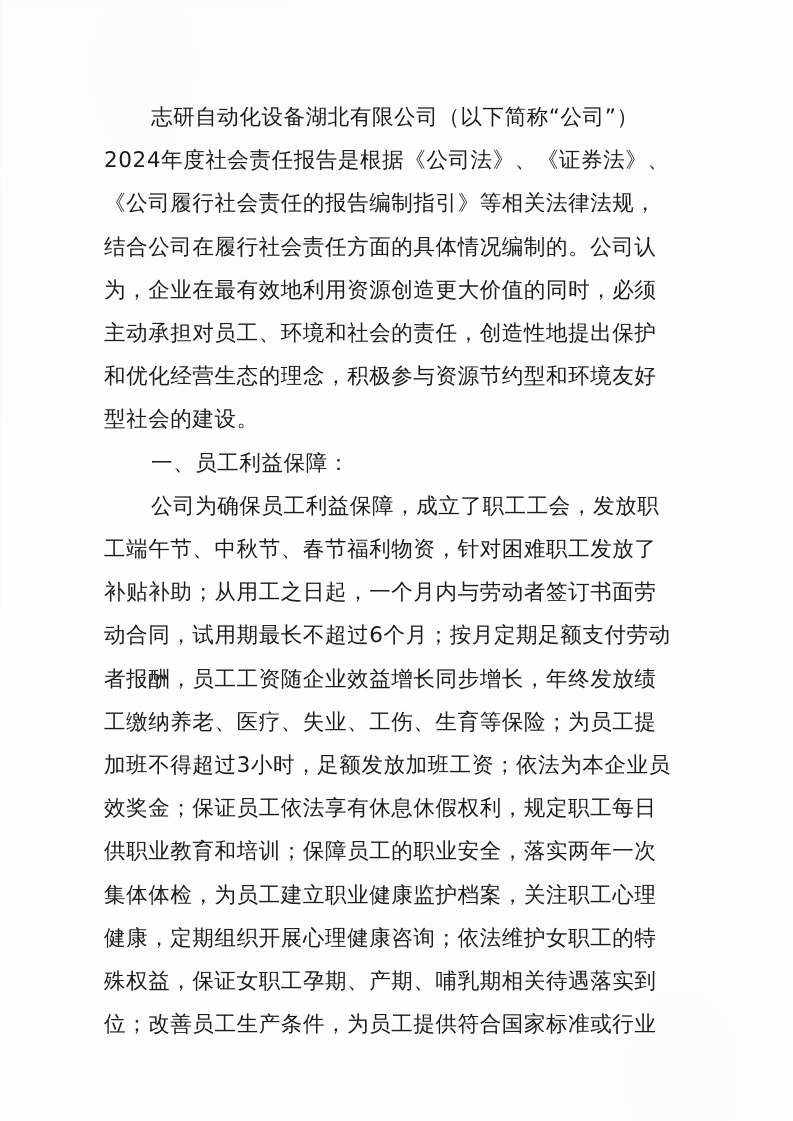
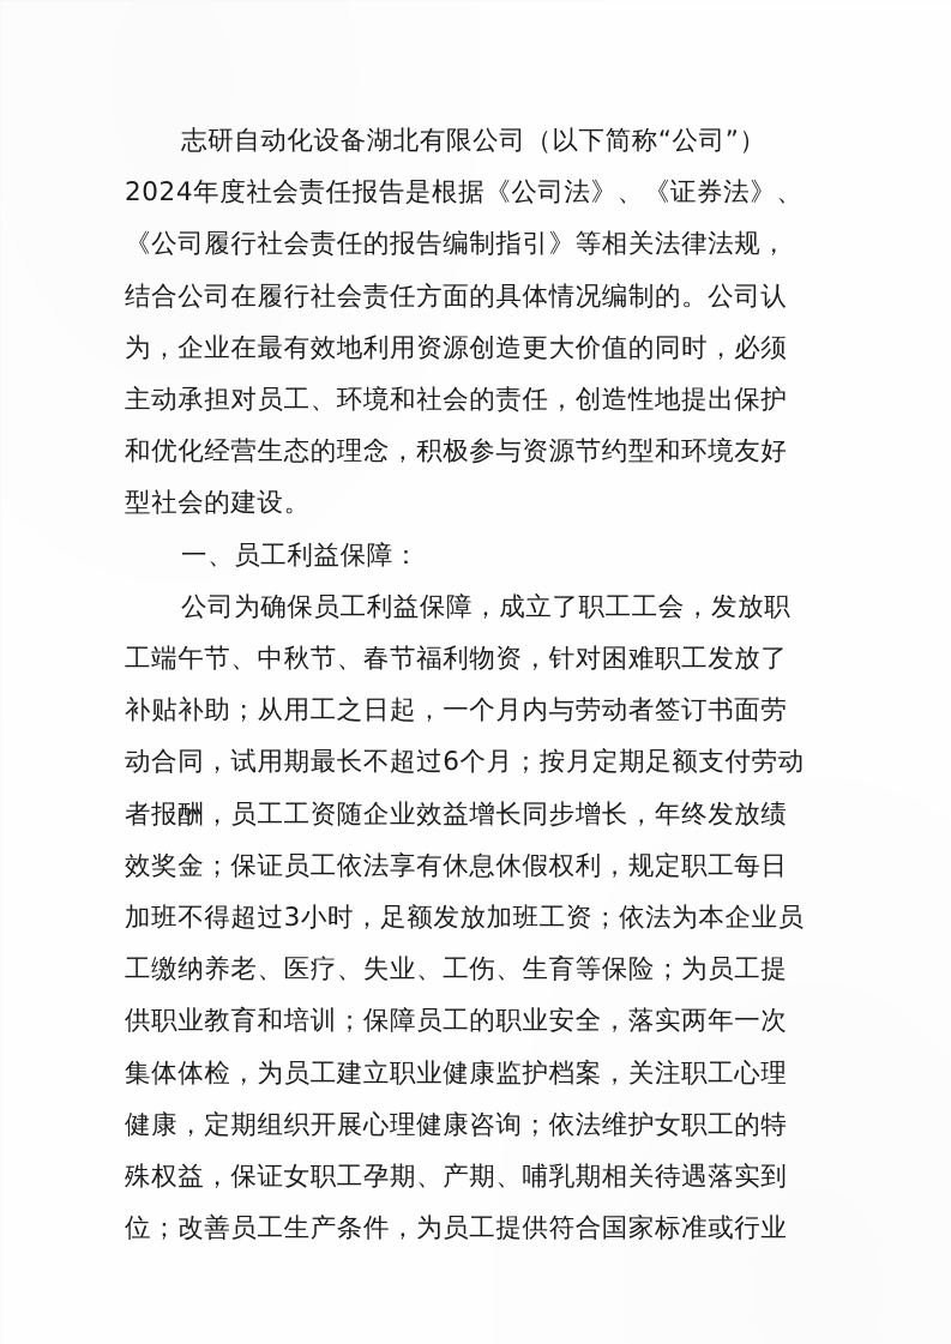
  志研自动化设备湖北有限公司（以下简称“公司”）
  2024年度社会责任报告是根据《公司法》、《证券法》、
  《公司履行社会责任的报告编制指引》等相关法律法规，
  结合公司在履行社会责任方面的具体情况编制的。公司认
  为，企业在最有效地利用资源创造更大价值的同时，必须
  主动承担对员工、环境和社会的责任，创造性地提出保护
  和优化经营生态的理念，积极参与资源节约型和环境友好
  型社会的建设。
  一、员工利益保障：
  公司为确保员工利益保障，成立了职工工会，发放职
  工端午节、中秋节、春节福利物资，针对困难职工发放了
  补贴补助；从用工之日起，一个月内与劳动者签订书面劳
  动合同，试用期最长不超过6个月；按月定期足额支付劳动
  者报酬，员工工资随企业效益增长同步增长，年终发放绩
- 工缴纳养老、医疗、失业、工伤、生育等保险；为员工提
+ 效奖金；保证员工依法享有休息休假权利，规定职工每日
  加班不得超过3小时，足额发放加班工资；依法为本企业员
- 效奖金；保证员工依法享有休息休假权利，规定职工每日
+ 工缴纳养老、医疗、失业、工伤、生育等保险；为员工提
  供职业教育和培训；保障员工的职业安全，落实两年一次
  集体体检，为员工建立职业健康监护档案，关注职工心理
  健康，定期组织开展心理健康咨询；依法维护女职工的特
  殊权益，保证女职工孕期、产期、哺乳期相关待遇落实到
  位；改善员工生产条件，为员工提供符合国家标准或行业
